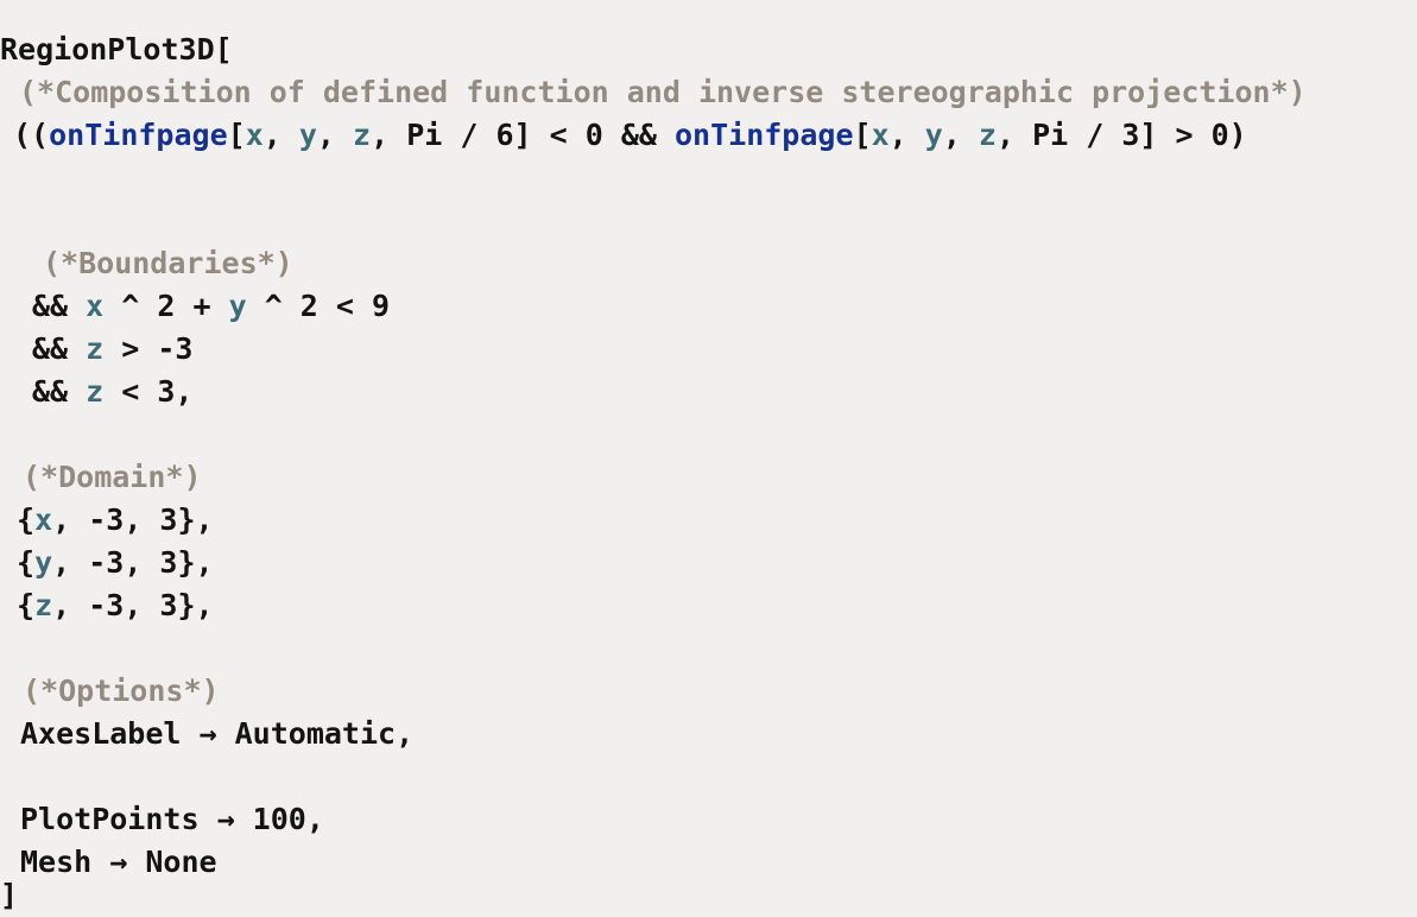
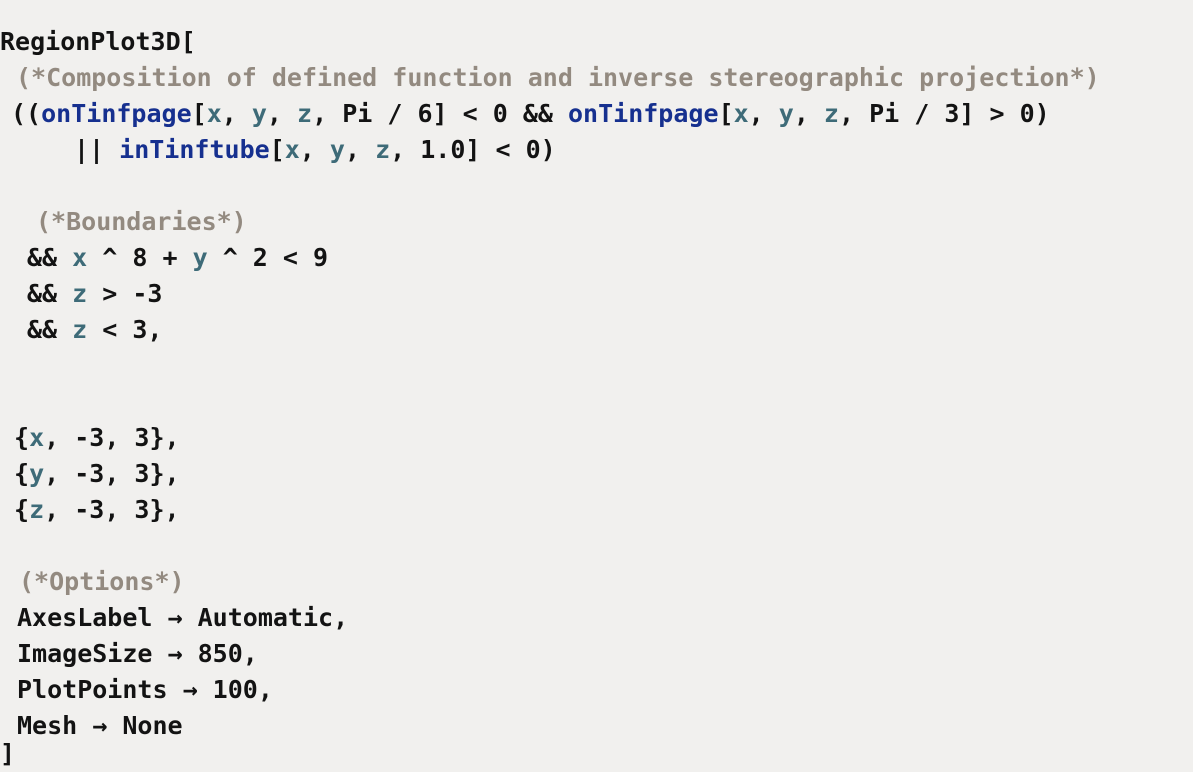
  RegionPlot3D[
  (*Composition of defined function and inverse stereographic projection*)
  ((onTinfpage[x, y, z, Pi / 6] < 0 && onTinfpage[x, y, z, Pi / 3] > 0)
+ || inTinftube[x, y, z, 1.0] < 0)
  (*Boundaries*)
- && x ^ 2 + y ^ 2 < 9
+ && x ^ 8 + y ^ 2 < 9
  && z > -3
  && z < 3,
- (*Domain*)
  {x, -3, 3},
  {y, -3, 3},
  {z, -3, 3},
  (*Options*)
  AxesLabel → Automatic,
+ ImageSize → 850,
  PlotPoints → 100,
  Mesh → None
  ]
